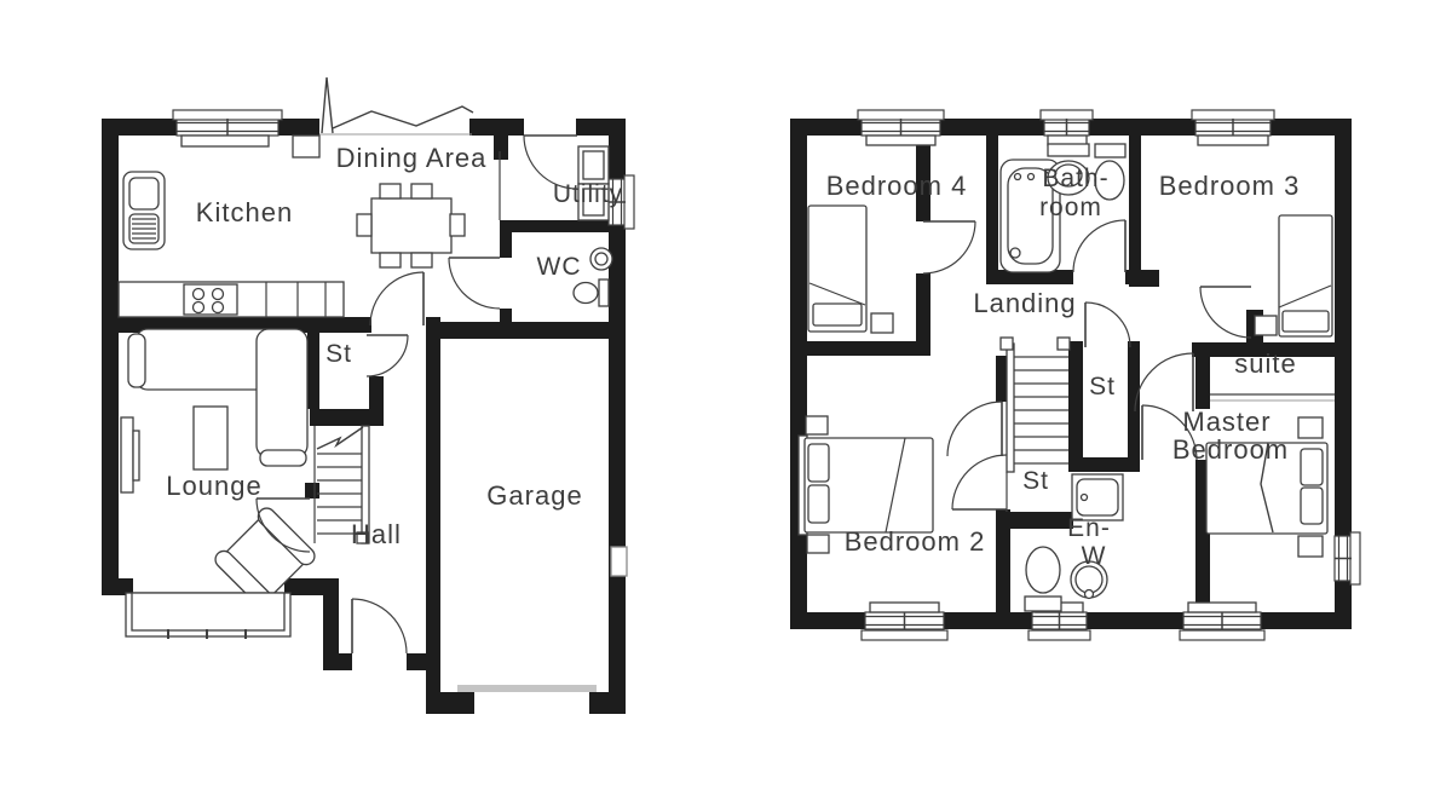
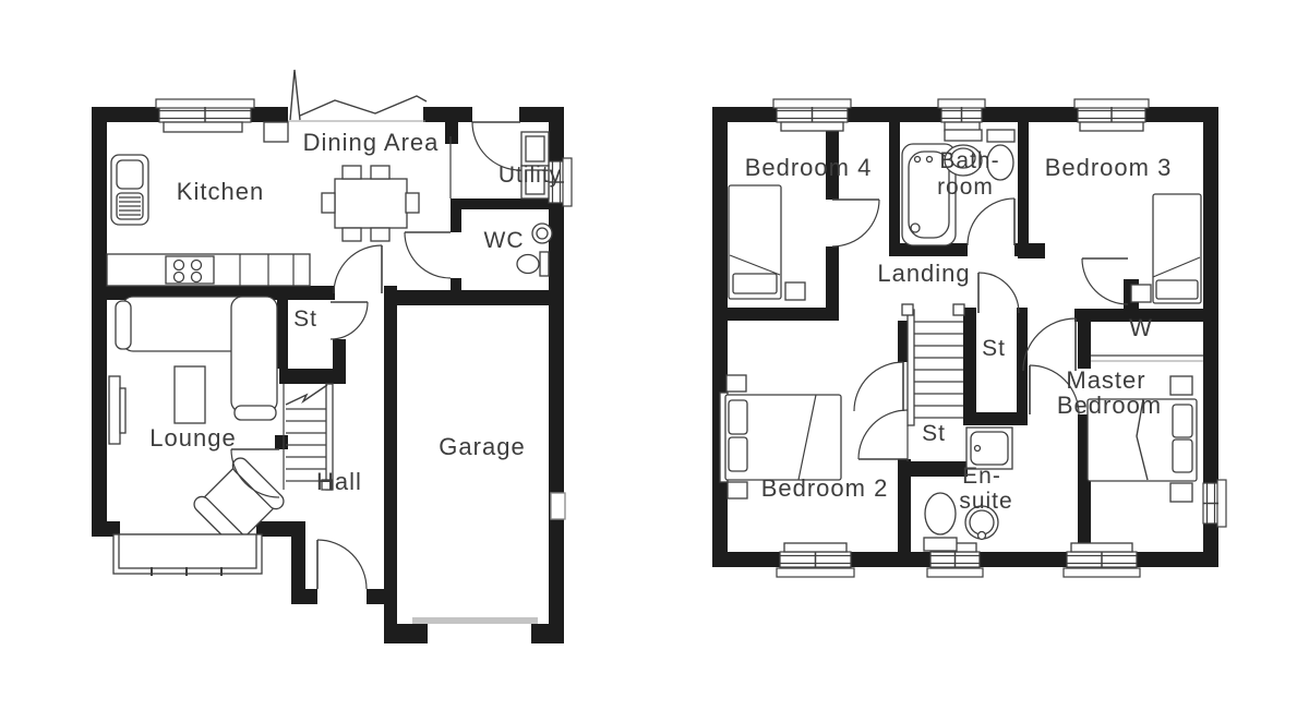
  Kitchen
  Dining Area
  Utility
  WC
  St
  Lounge
  Hall
  Garage
  Bedroom 4
  Bath-
  room
  Bedroom 3
  Landing
  St
- suite
+ W
  Master
  Bedroom
  St
  Bedroom 2
  En-
- W
+ suite
